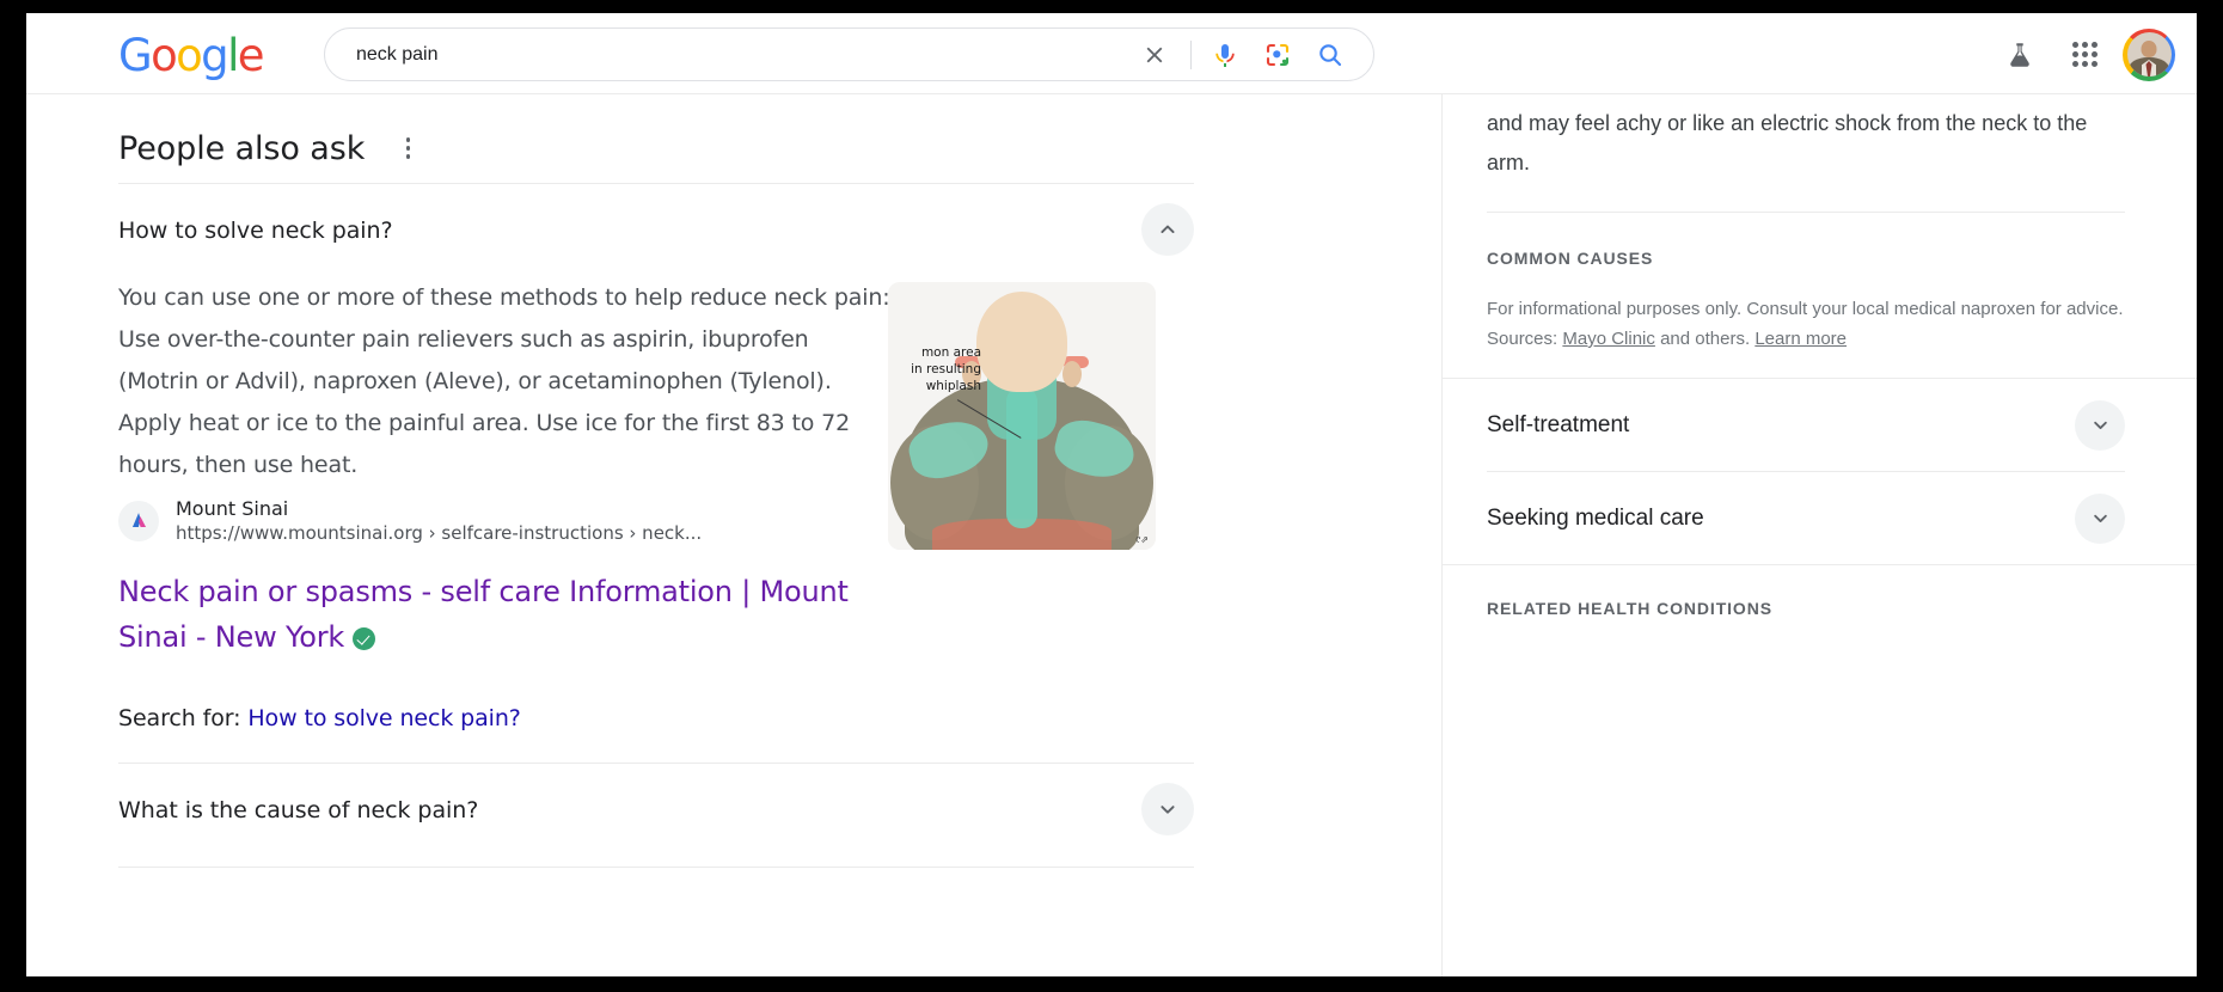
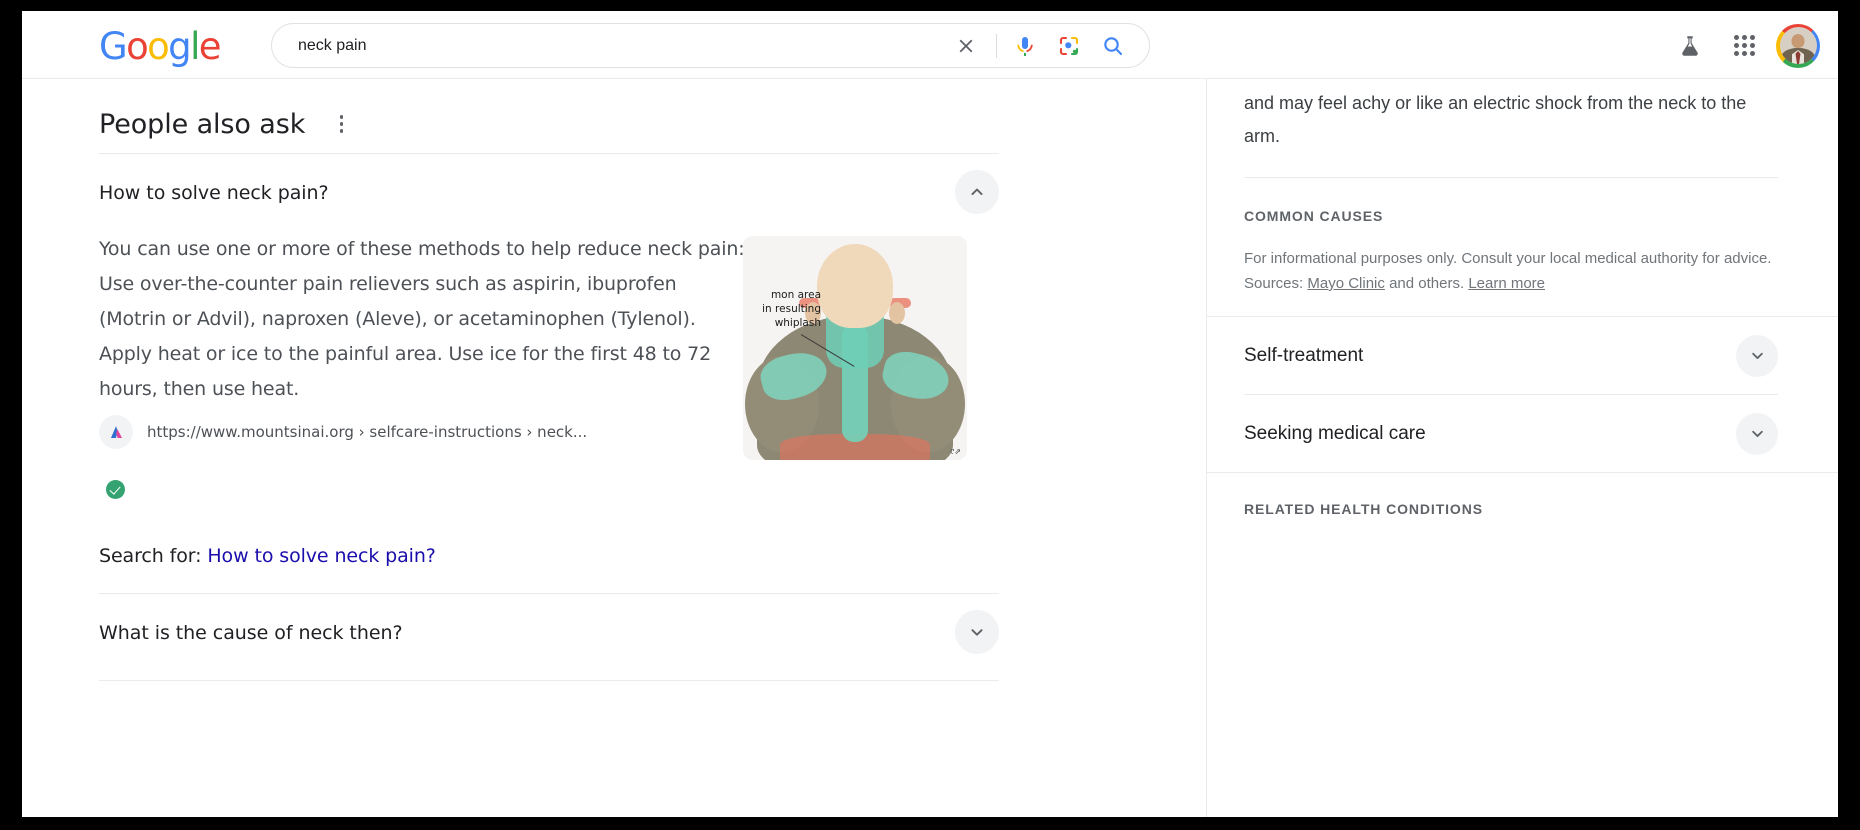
  Google
  neck pain
  People also ask
  How to solve neck pain?
- You can use one or more of these methods to help reduce neck pain: Use over-the-counter pain relievers such as aspirin, ibuprofen (Motrin or Advil), naproxen (Aleve), or acetaminophen (Tylenol). Apply heat or ice to the painful area. Use ice for the first 83 to 72 hours, then use heat.
+ You can use one or more of these methods to help reduce neck pain: Use over-the-counter pain relievers such as aspirin, ibuprofen (Motrin or Advil), naproxen (Aleve), or acetaminophen (Tylenol). Apply heat or ice to the painful area. Use ice for the first 48 to 72 hours, then use heat.
  mon area
  in resulting
  whiplash
  ୯⇗
- Mount Sinai
  https://www.mountsinai.org › selfcare-instructions › neck...
- Neck pain or spasms - self care Information | Mount Sinai - New York
  Search for: How to solve neck pain?
- What is the cause of neck pain?
+ What is the cause of neck then?
  and may feel achy or like an electric shock from the neck to the arm.
  COMMON CAUSES
- For informational purposes only. Consult your local medical naproxen for advice.
+ For informational purposes only. Consult your local medical authority for advice.
  Sources: Mayo Clinic and others. Learn more
  Self-treatment
  Seeking medical care
  RELATED HEALTH CONDITIONS
